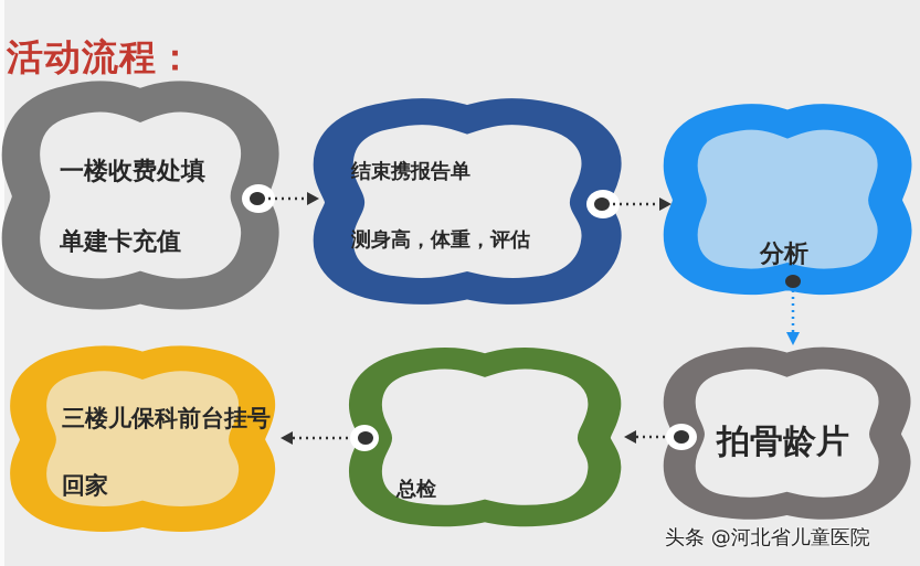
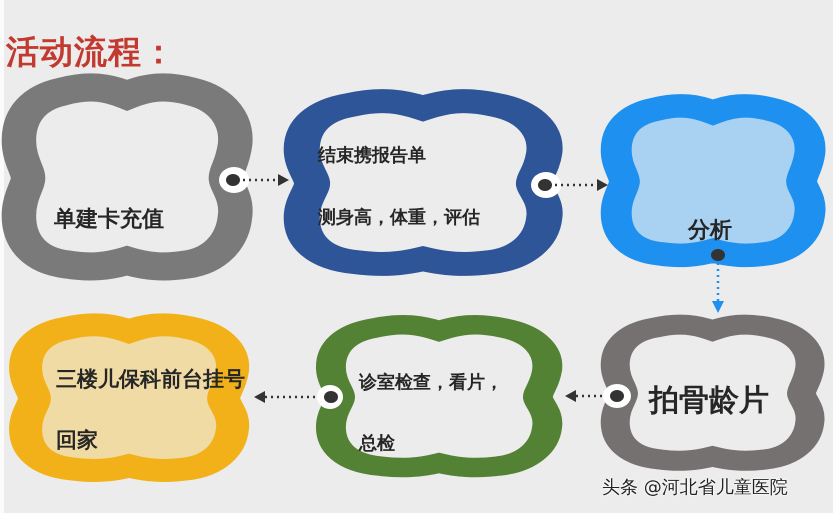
  活动流程：
- 一楼收费处填
  单建卡充值
  结束携报告单
  测身高，体重，评估
  分析
  拍骨龄片
+ 诊室检查，看片，
  总检
  三楼儿保科前台挂号
  回家
  头条 @河北省儿童医院
